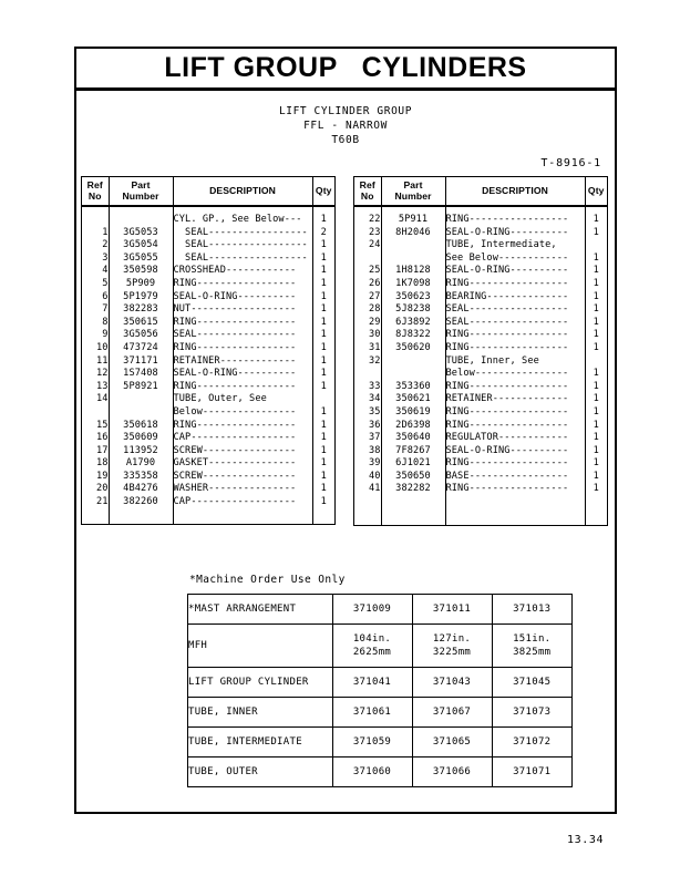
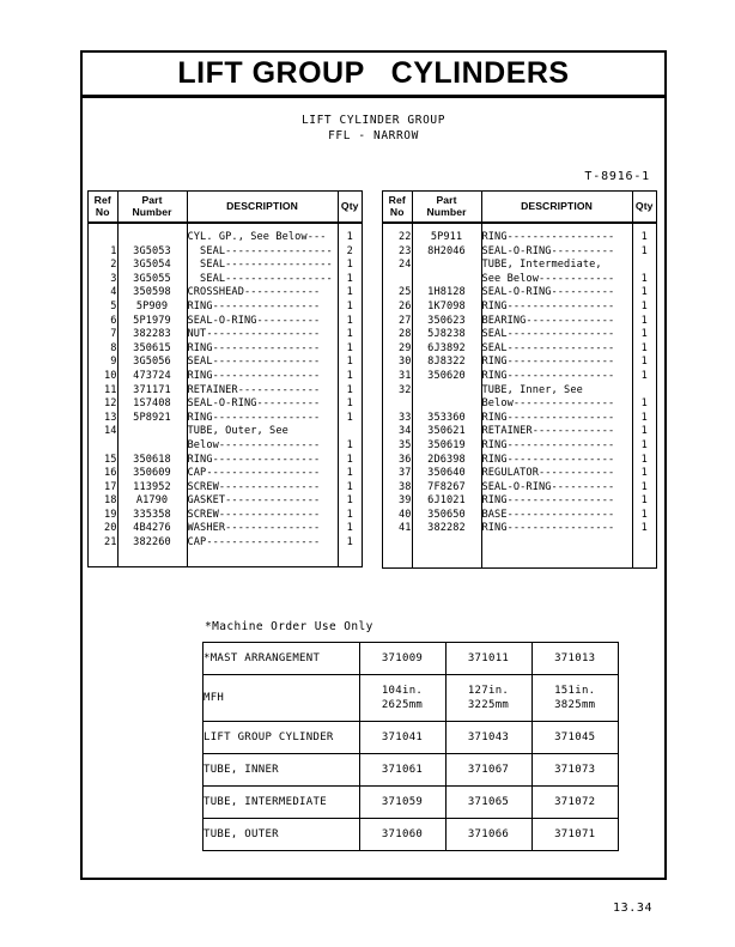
  LIFT GROUP CYLINDERS
  LIFT CYLINDER GROUP
  FFL - NARROW
- T60B
  T-8916-1
  Ref No	Part Number	DESCRIPTION	Qty
  		CYL. GP., See Below---	1
  1	3G5053	SEAL-----------------	2
  2	3G5054	SEAL-----------------	1
  3	3G5055	SEAL-----------------	1
  4	350598	CROSSHEAD------------	1
  5	5P909	RING-----------------	1
  6	5P1979	SEAL-O-RING----------	1
  7	382283	NUT------------------	1
  8	350615	RING-----------------	1
  9	3G5056	SEAL-----------------	1
  10	473724	RING-----------------	1
  11	371171	RETAINER-------------	1
  12	1S7408	SEAL-O-RING----------	1
  13	5P8921	RING-----------------	1
  14		TUBE, Outer, See
  		Below----------------	1
  15	350618	RING-----------------	1
  16	350609	CAP------------------	1
  17	113952	SCREW----------------	1
  18	A1790	GASKET---------------	1
  19	335358	SCREW----------------	1
  20	4B4276	WASHER---------------	1
  21	382260	CAP------------------	1
  Ref No	Part Number	DESCRIPTION	Qty
  22	5P911	RING-----------------	1
  23	8H2046	SEAL-O-RING----------	1
  24		TUBE, Intermediate,
  		See Below------------	1
  25	1H8128	SEAL-O-RING----------	1
  26	1K7098	RING-----------------	1
  27	350623	BEARING--------------	1
  28	5J8238	SEAL-----------------	1
  29	6J3892	SEAL-----------------	1
  30	8J8322	RING-----------------	1
  31	350620	RING-----------------	1
  32		TUBE, Inner, See
  		Below----------------	1
  33	353360	RING-----------------	1
  34	350621	RETAINER-------------	1
  35	350619	RING-----------------	1
  36	2D6398	RING-----------------	1
  37	350640	REGULATOR------------	1
  38	7F8267	SEAL-O-RING----------	1
  39	6J1021	RING-----------------	1
  40	350650	BASE-----------------	1
  41	382282	RING-----------------	1
  *Machine Order Use Only
  *MAST ARRANGEMENT	371009	371011	371013
  MFH	104in. 2625mm	127in. 3225mm	151in. 3825mm
  LIFT GROUP CYLINDER	371041	371043	371045
  TUBE, INNER	371061	371067	371073
  TUBE, INTERMEDIATE	371059	371065	371072
  TUBE, OUTER	371060	371066	371071
  13.34
